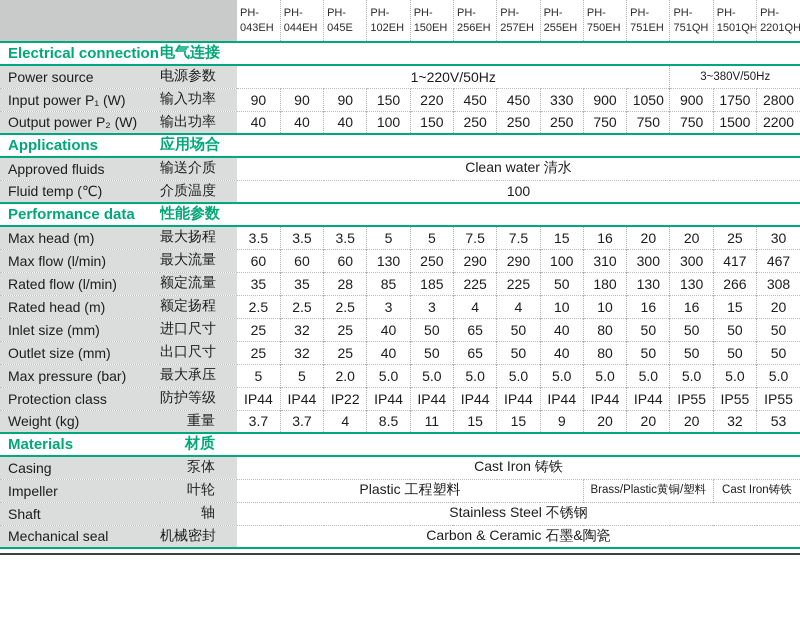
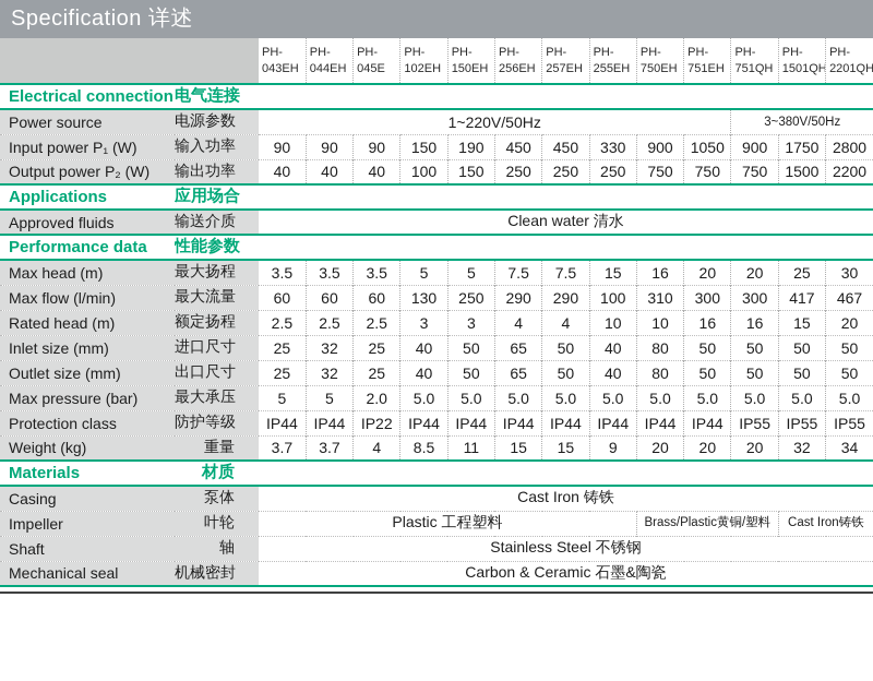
+ Specification 详述
  	PH-043EH	PH-044EH	PH-045E	PH-102EH	PH-150EH	PH-256EH	PH-257EH	PH-255EH	PH-750EH	PH-751EH	PH-751QH	PH-1501QH	PH-2201QH
  Electrical connection	电气连接
  Power source	电源参数	1~220V/50Hz	3~380V/50Hz
- Input power P₁ (W)	输入功率	90	90	90	150	220	450	450	330	900	1050	900	1750	2800
+ Input power P₁ (W)	输入功率	90	90	90	150	190	450	450	330	900	1050	900	1750	2800
  Output power P₂ (W)	输出功率	40	40	40	100	150	250	250	250	750	750	750	1500	2200
  Applications	应用场合
  Approved fluids	输送介质	Clean water 清水
- Fluid temp (℃)	介质温度	100
  Performance data	性能参数
  Max head (m)	最大扬程	3.5	3.5	3.5	5	5	7.5	7.5	15	16	20	20	25	30
  Max flow (l/min)	最大流量	60	60	60	130	250	290	290	100	310	300	300	417	467
- Rated flow (l/min)	额定流量	35	35	28	85	185	225	225	50	180	130	130	266	308
  Rated head (m)	额定扬程	2.5	2.5	2.5	3	3	4	4	10	10	16	16	15	20
  Inlet size (mm)	进口尺寸	25	32	25	40	50	65	50	40	80	50	50	50	50
  Outlet size (mm)	出口尺寸	25	32	25	40	50	65	50	40	80	50	50	50	50
  Max pressure (bar)	最大承压	5	5	2.0	5.0	5.0	5.0	5.0	5.0	5.0	5.0	5.0	5.0	5.0
  Protection class	防护等级	IP44	IP44	IP22	IP44	IP44	IP44	IP44	IP44	IP44	IP44	IP55	IP55	IP55
- Weight (kg)	重量	3.7	3.7	4	8.5	11	15	15	9	20	20	20	32	53
+ Weight (kg)	重量	3.7	3.7	4	8.5	11	15	15	9	20	20	20	32	34
  Materials	材质
  Casing	泵体	Cast Iron 铸铁
  Impeller	叶轮	Plastic 工程塑料	Brass/Plastic黄铜/塑料	Cast Iron铸铁
  Shaft	轴	Stainless Steel 不锈钢
  Mechanical seal	机械密封	Carbon & Ceramic 石墨&陶瓷
